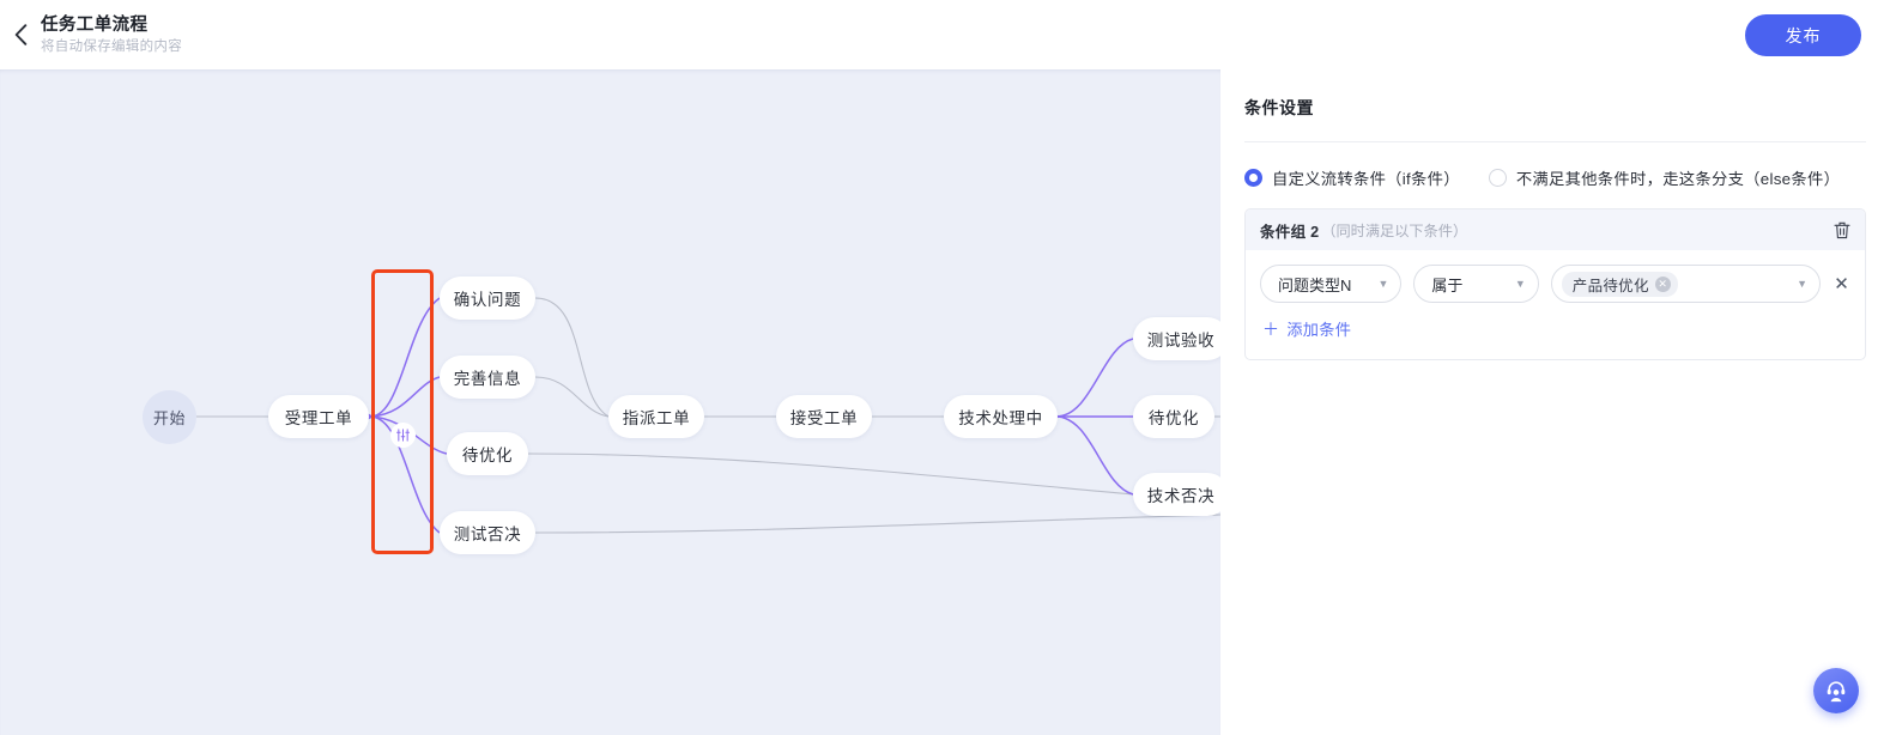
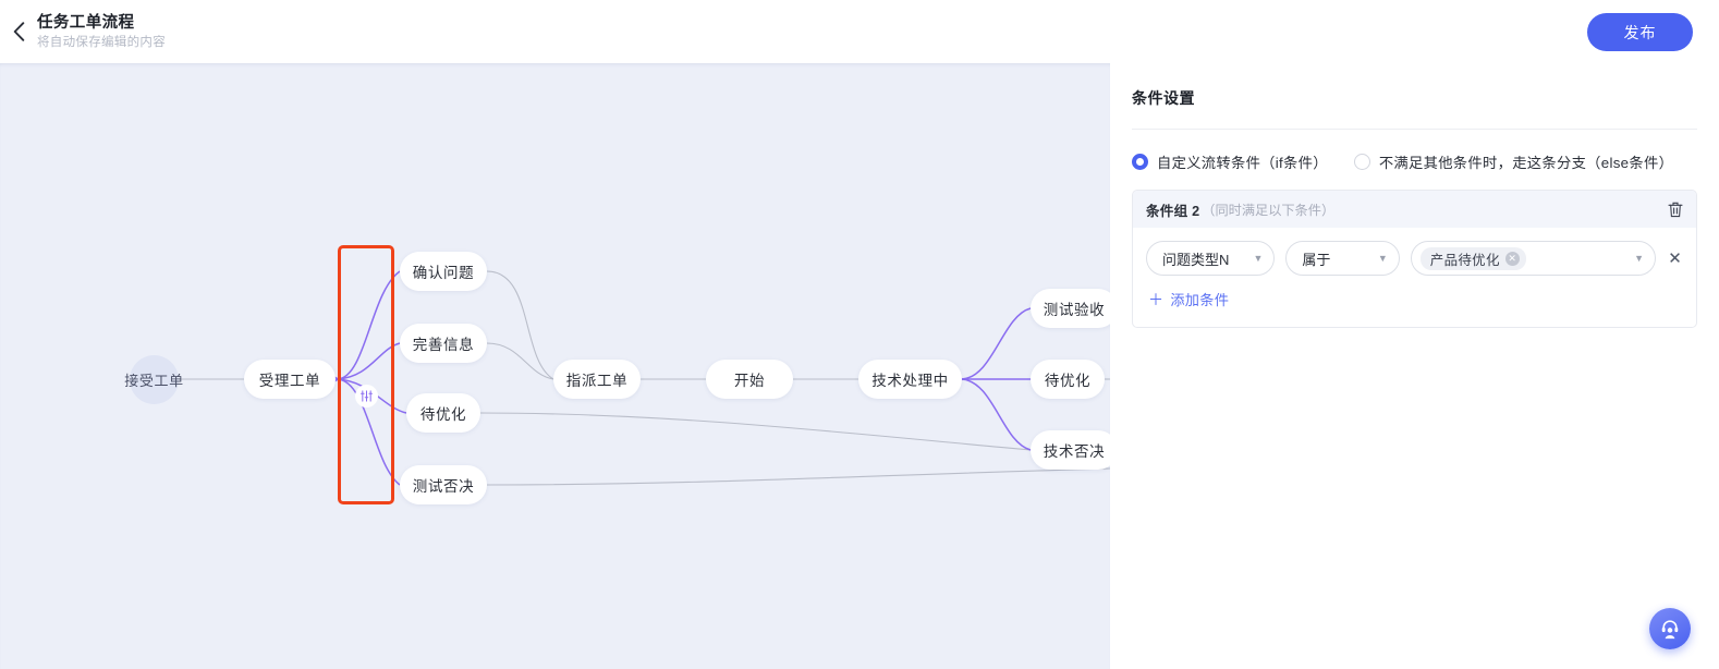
  任务工单流程
  将自动保存编辑的内容
  发布
- 开始
+ 接受工单
  受理工单
  确认问题
  完善信息
  待优化
  测试否决
  指派工单
- 接受工单
+ 开始
  技术处理中
  测试验收
  待优化
  技术否决
  条件设置
  自定义流转条件（if条件）
  不满足其他条件时，走这条分支（else条件）
  条件组 2
  （同时满足以下条件）
  问题类型N
  ▼
  属于
  ▼
  产品待优化
  ✕
  ▼
  ✕
  ＋
  添加条件
